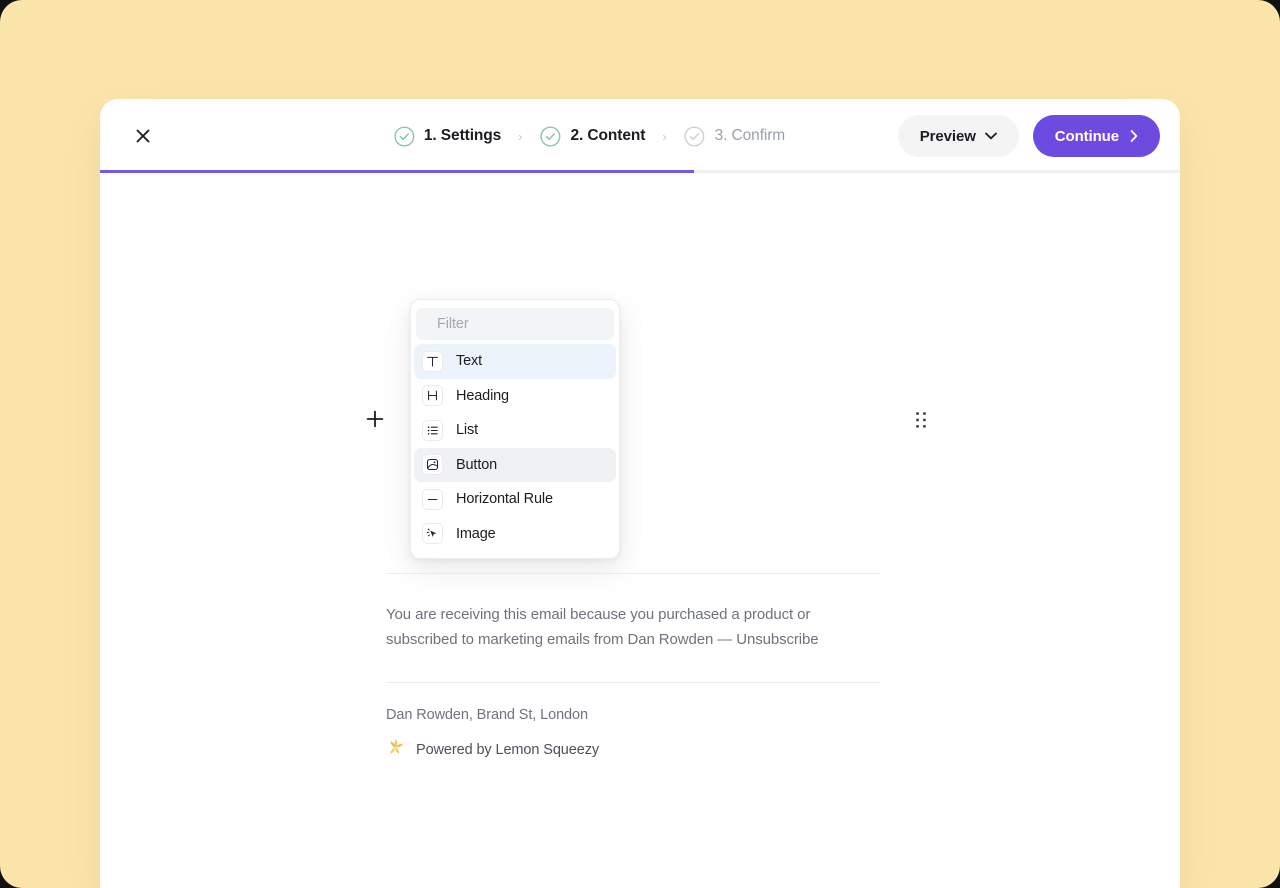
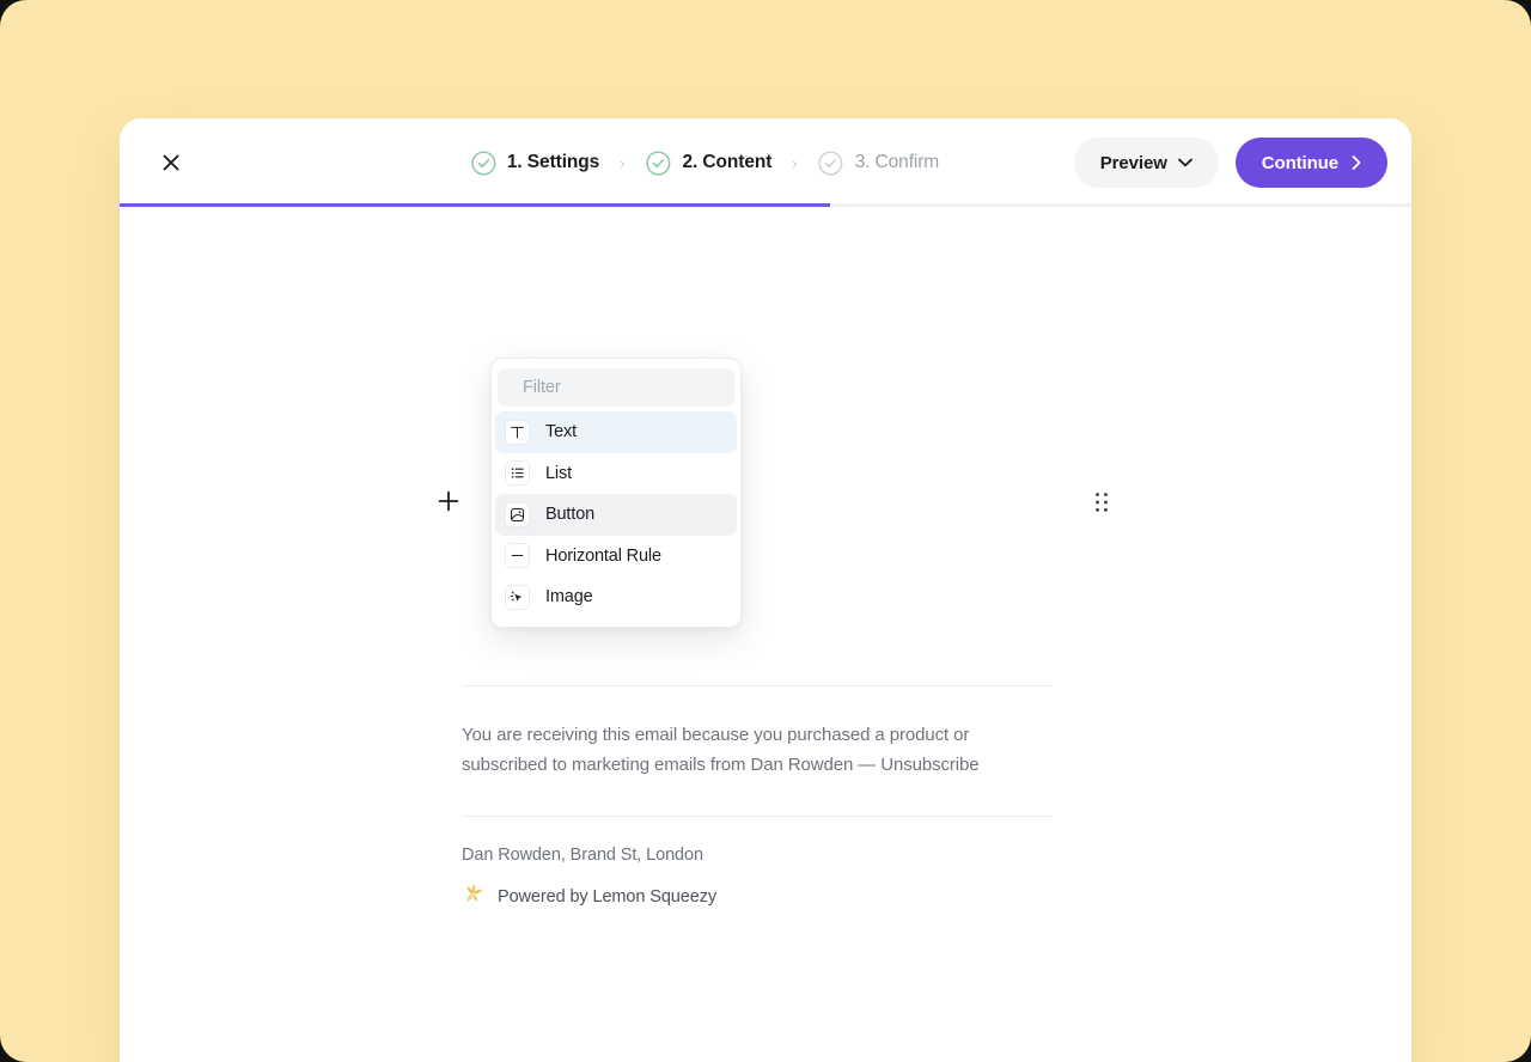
  1. Settings
  ›
  2. Content
  ›
  3. Confirm
  Preview
  Continue
  Filter
  Text
- Heading
  List
  Button
  Horizontal Rule
  Image
  You are receiving this email because you purchased a product or subscribed to marketing emails from Dan Rowden — Unsubscribe
  Dan Rowden, Brand St, London
  Powered by Lemon Squeezy
